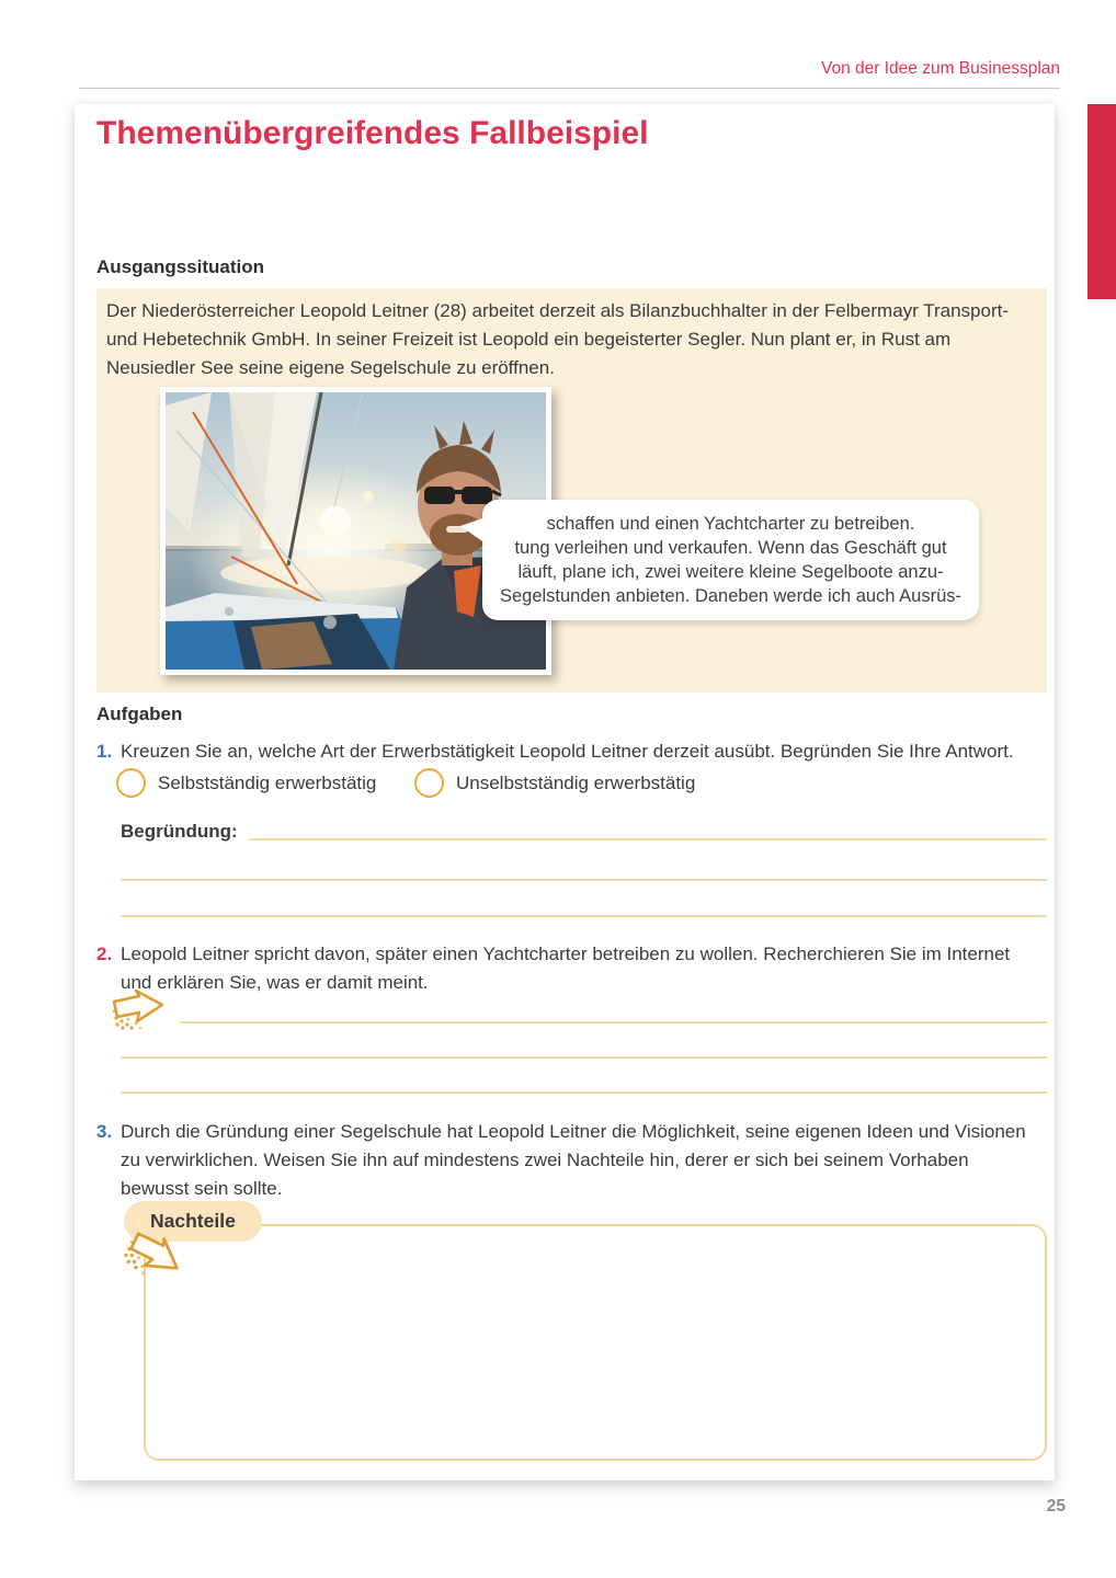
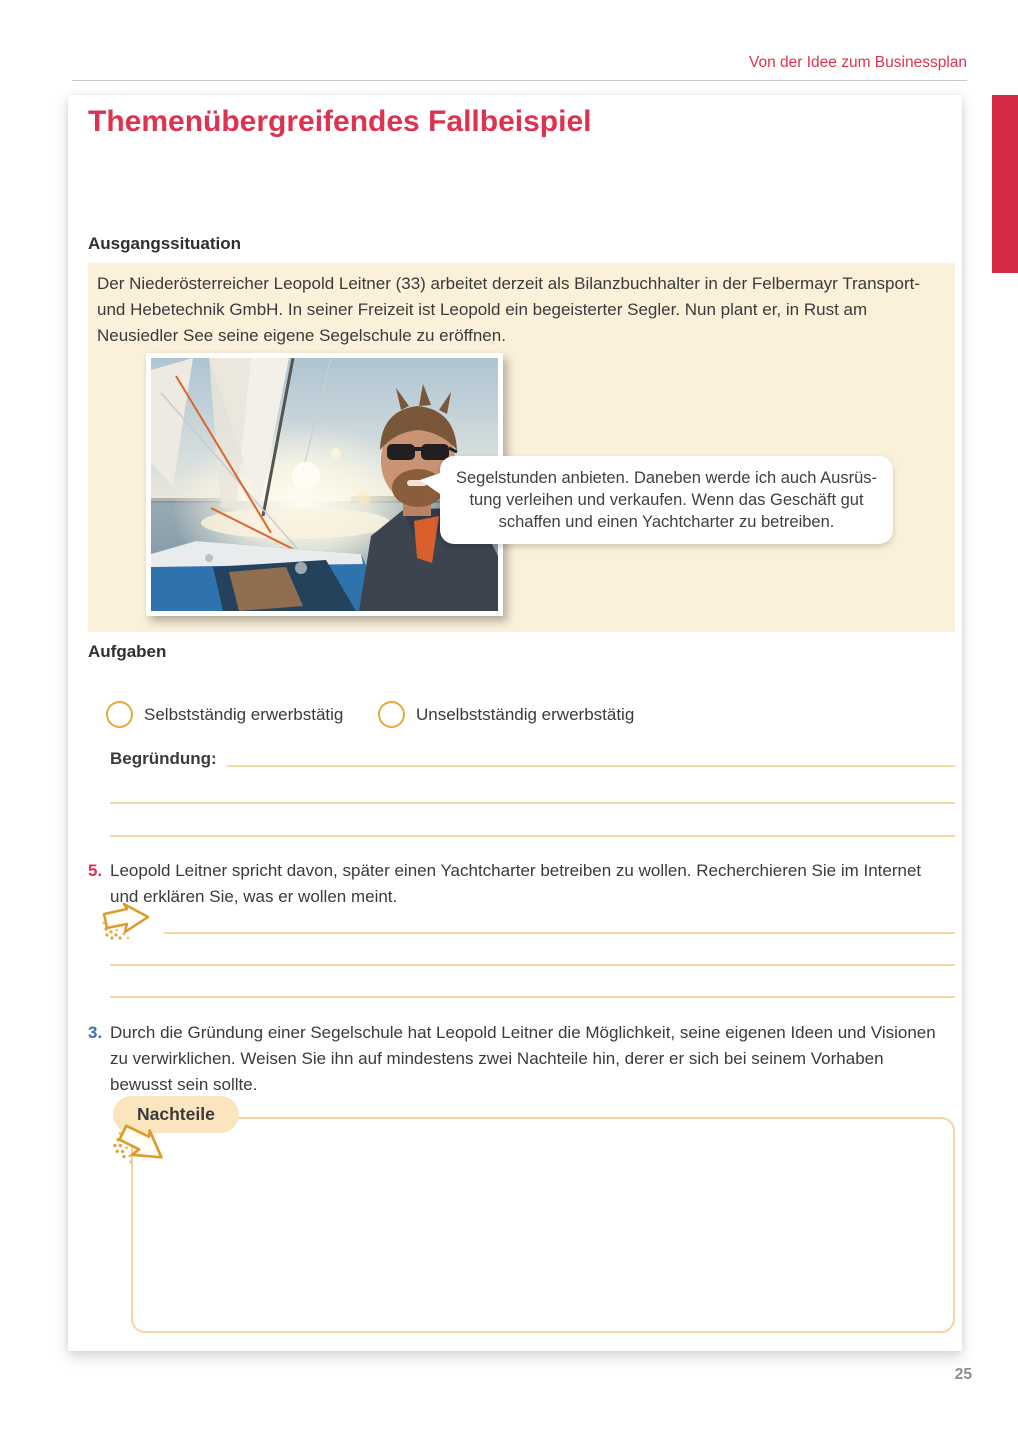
  Von der Idee zum Businessplan
  Themenübergreifendes Fallbeispiel
  Ausgangssituation
- Der Niederösterreicher Leopold Leitner (28) arbeitet derzeit als Bilanzbuchhalter in der Felbermayr Transport- und Hebetechnik GmbH. In seiner Freizeit ist Leopold ein begeisterter Segler. Nun plant er, in Rust am Neusiedler See seine eigene Segelschule zu eröffnen.
+ Der Niederösterreicher Leopold Leitner (33) arbeitet derzeit als Bilanzbuchhalter in der Felbermayr Transport- und Hebetechnik GmbH. In seiner Freizeit ist Leopold ein begeisterter Segler. Nun plant er, in Rust am Neusiedler See seine eigene Segelschule zu eröffnen.
- schaffen und einen Yachtcharter zu betreiben.
+ Segelstunden anbieten. Daneben werde ich auch Ausrüs-
  tung verleihen und verkaufen. Wenn das Geschäft gut
- läuft, plane ich, zwei weitere kleine Segelboote anzu-
- Segelstunden anbieten. Daneben werde ich auch Ausrüs-
+ schaffen und einen Yachtcharter zu betreiben.
  Aufgaben
- 1.
- Kreuzen Sie an, welche Art der Erwerbstätigkeit Leopold Leitner derzeit ausübt. Begründen Sie Ihre Antwort.
  Selbstständig erwerbstätig
  Unselbstständig erwerbstätig
  Begründung:
- 2.
+ 5.
- Leopold Leitner spricht davon, später einen Yachtcharter betreiben zu wollen. Recherchieren Sie im Internet und erklären Sie, was er damit meint.
+ Leopold Leitner spricht davon, später einen Yachtcharter betreiben zu wollen. Recherchieren Sie im Internet und erklären Sie, was er wollen meint.
  3.
  Durch die Gründung einer Segelschule hat Leopold Leitner die Möglichkeit, seine eigenen Ideen und Visionen zu verwirklichen. Weisen Sie ihn auf mindestens zwei Nachteile hin, derer er sich bei seinem Vorhaben bewusst sein sollte.
  Nachteile
  25
